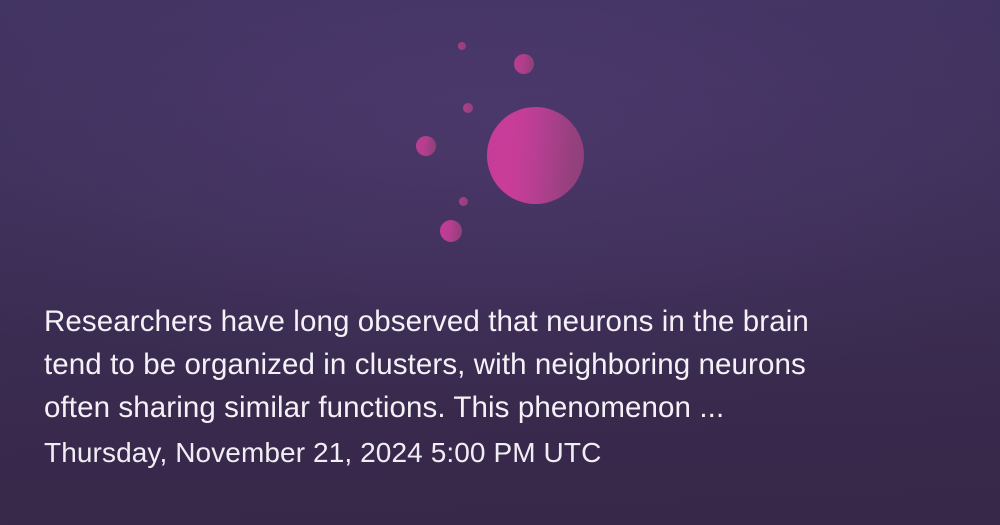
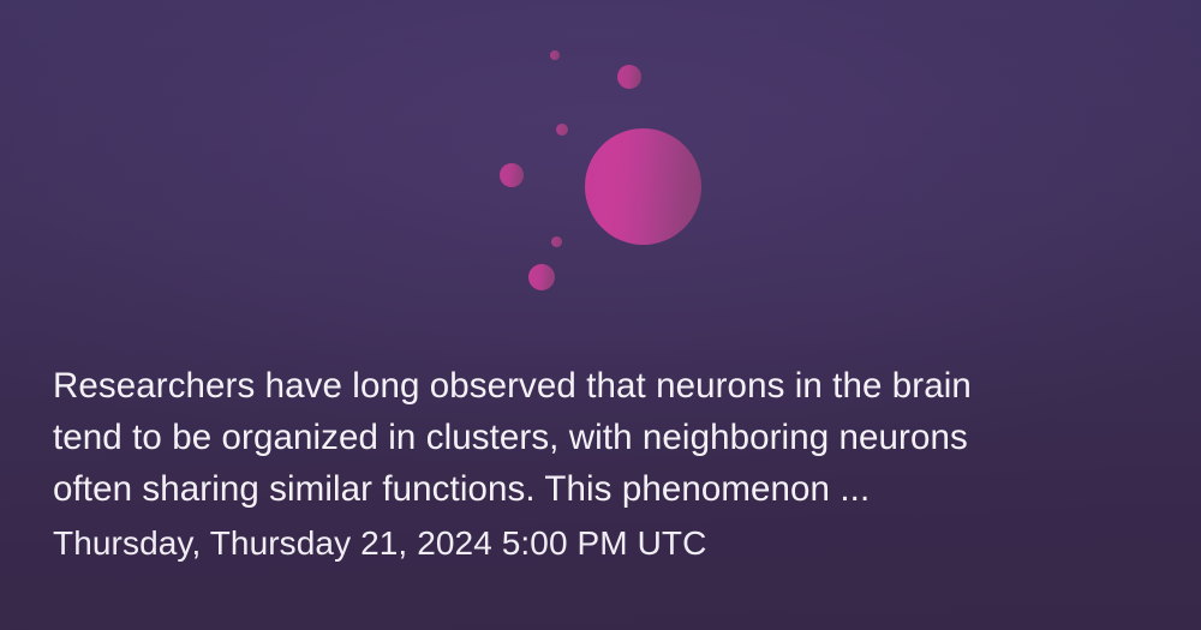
  Researchers have long observed that neurons in the brain
  tend to be organized in clusters, with neighboring neurons
  often sharing similar functions. This phenomenon ...
- Thursday, November 21, 2024 5:00 PM UTC
+ Thursday, Thursday 21, 2024 5:00 PM UTC
